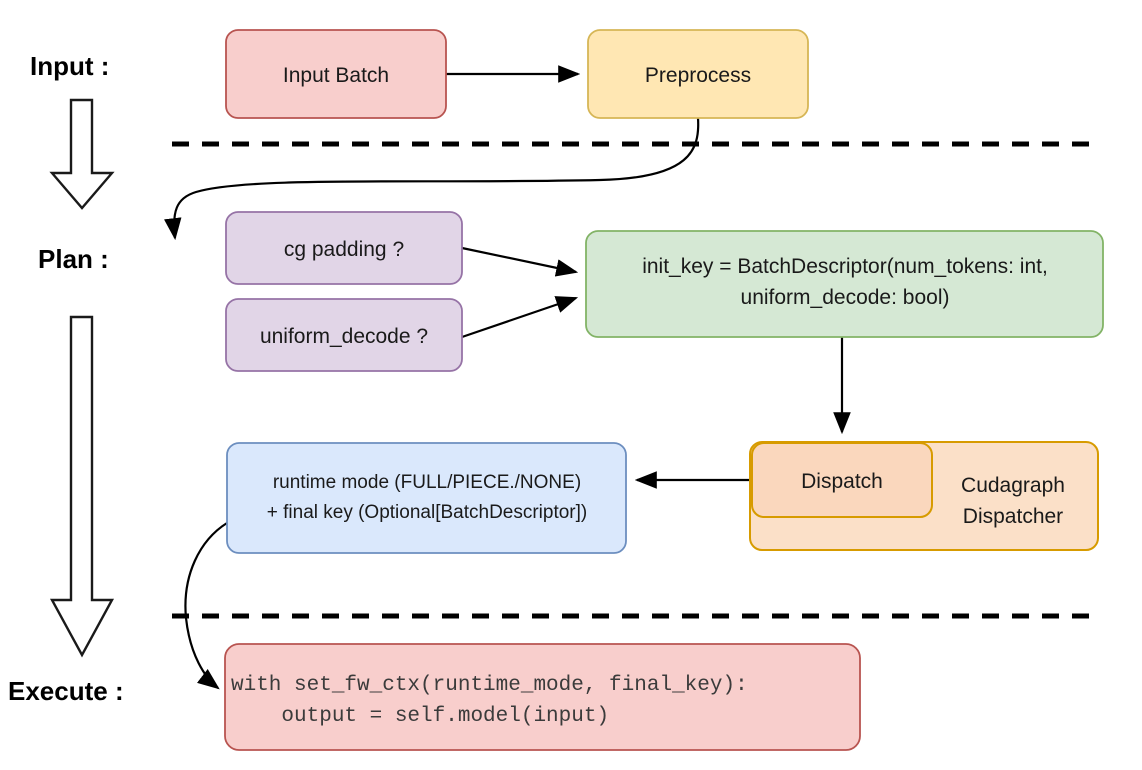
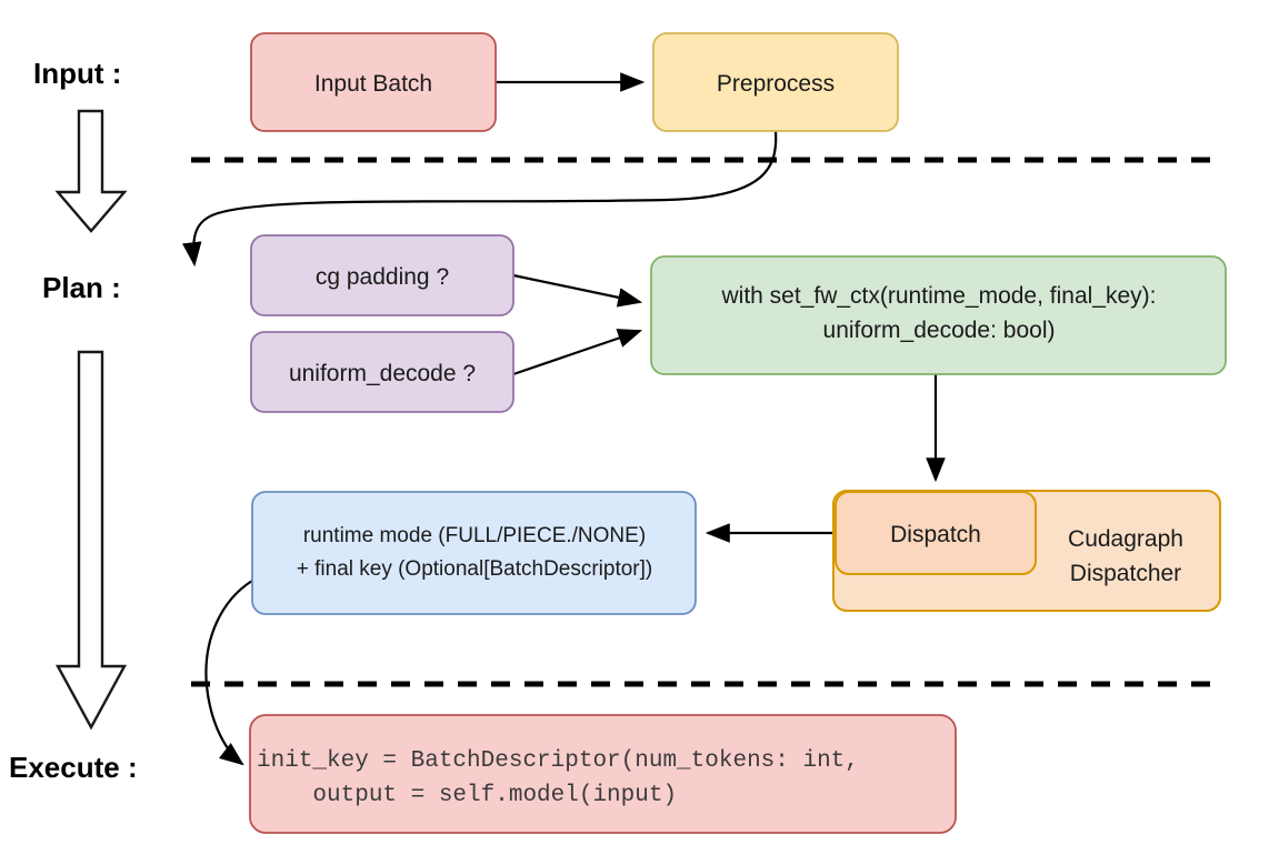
  Input Batch
  Preprocess
  cg padding ?
  uniform_decode ?
- init_key = BatchDescriptor(num_tokens: int,
+ with set_fw_ctx(runtime_mode, final_key):
  uniform_decode: bool)
  Cudagraph
  Dispatcher
  Dispatch
  runtime mode (FULL/PIECE./NONE)
  + final key (Optional[BatchDescriptor])
- with set_fw_ctx(runtime_mode, final_key):
+ init_key = BatchDescriptor(num_tokens: int,
  output = self.model(input)
  Input :
  Plan :
  Execute :
